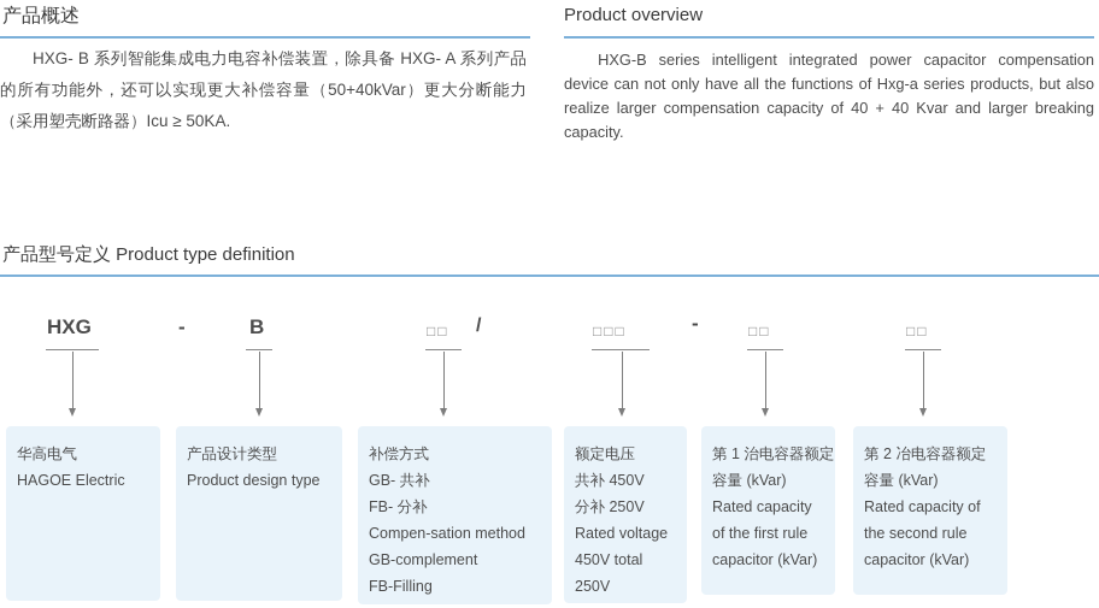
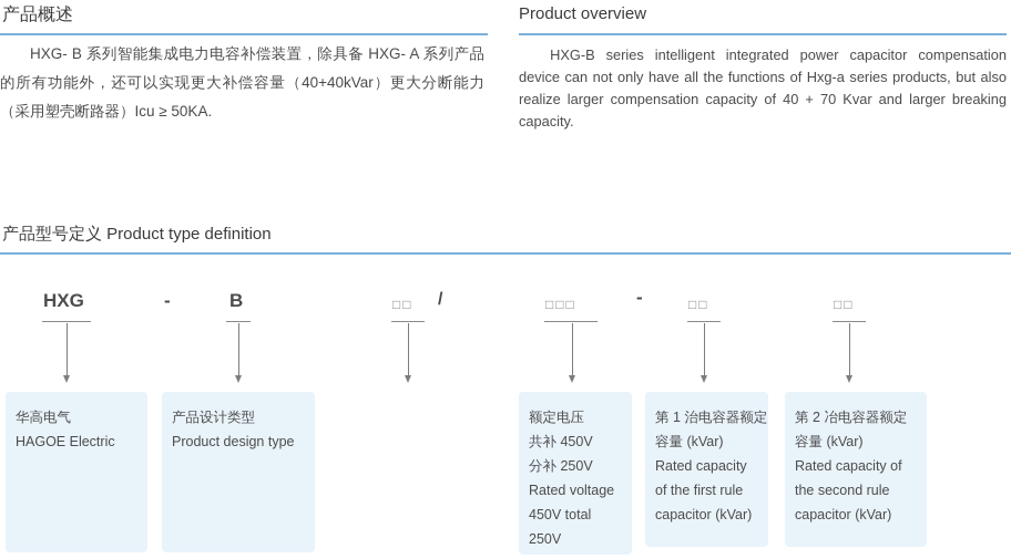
  产品概述
- HXG- B 系列智能集成电力电容补偿装置，除具备 HXG- A 系列产品的所有功能外，还可以实现更大补偿容量（50+40kVar）更大分断能力（采用塑壳断路器）Icu ≥ 50KA.
+ HXG- B 系列智能集成电力电容补偿装置，除具备 HXG- A 系列产品的所有功能外，还可以实现更大补偿容量（40+40kVar）更大分断能力（采用塑壳断路器）Icu ≥ 50KA.
  Product overview
- HXG-B series intelligent integrated power capacitor compensation device can not only have all the functions of Hxg-a series products, but also realize larger compensation capacity of 40 + 40 Kvar and larger breaking capacity.
+ HXG-B series intelligent integrated power capacitor compensation device can not only have all the functions of Hxg-a series products, but also realize larger compensation capacity of 40 + 70 Kvar and larger breaking capacity.
  产品型号定义 Product type definition
  HXG
  -
  B
  □□
  /
  □□□
  -
  □□
  □□
  华高电气
  HAGOE Electric
  产品设计类型
  Product design type
- 补偿方式
- GB- 共补
- FB- 分补
- Compen-sation method
- GB-complement
- FB-Filling
  额定电压
  共补 450V
  分补 250V
  Rated voltage
  450V total
  250V
  第 1 治电容器额定
  容量 (kVar)
  Rated capacity
  of the first rule
  capacitor (kVar)
  第 2 冶电容器额定
  容量 (kVar)
  Rated capacity of
  the second rule
  capacitor (kVar)
